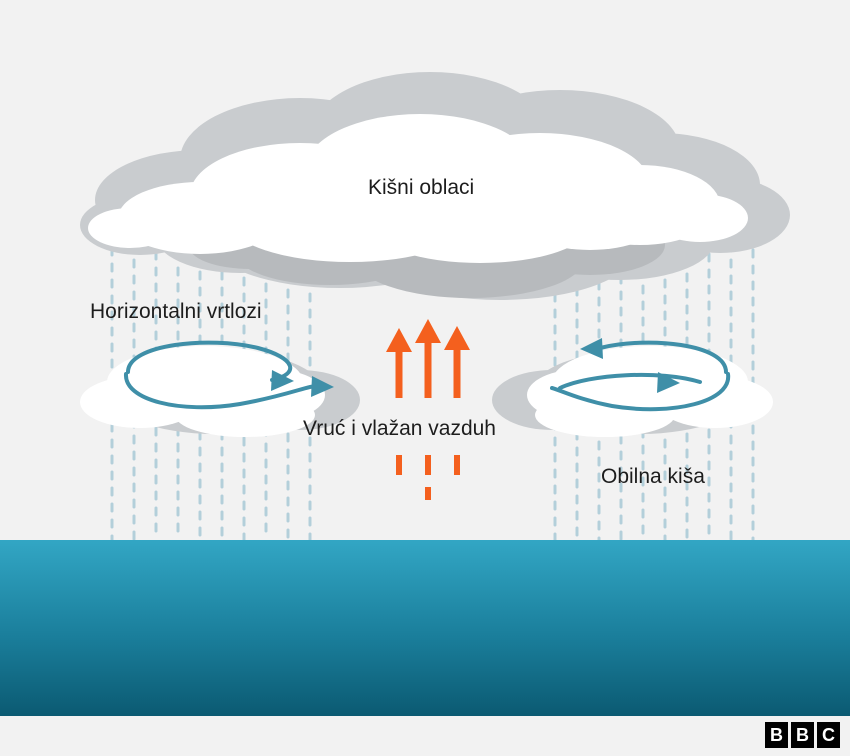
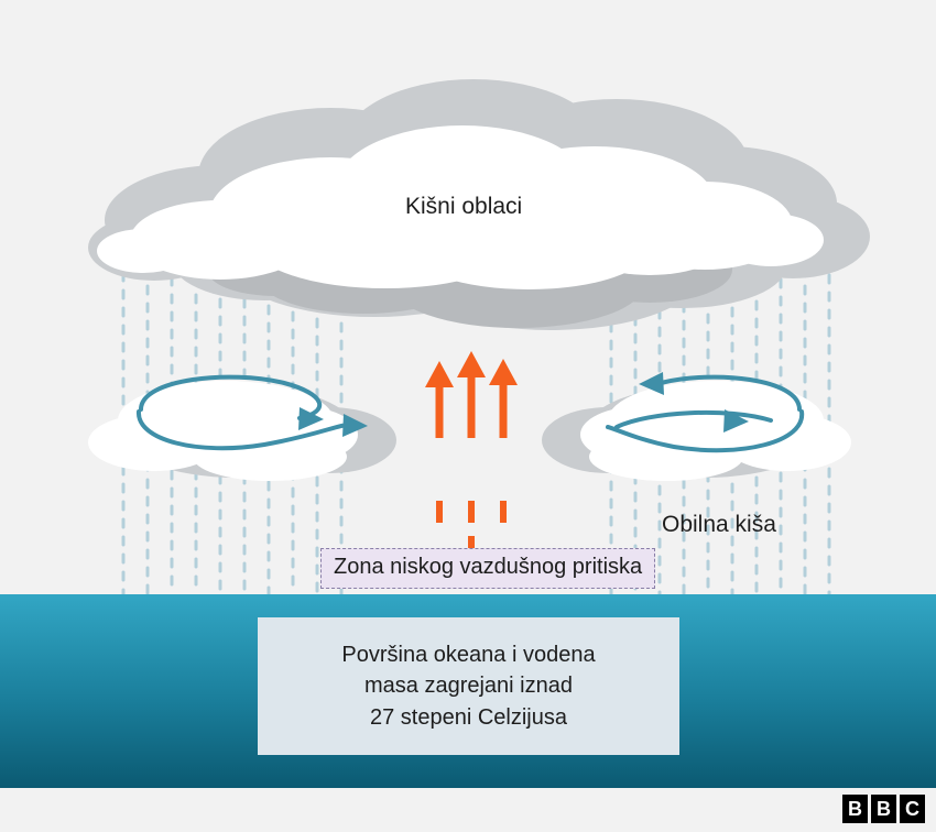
  Kišni oblaci
- Horizontalni vrtlozi
- Vruć i vlažan vazduh
  Obilna kiša
+ Zona niskog vazdušnog pritiska
+ Površina okeana i vodena
+ masa zagrejani iznad
+ 27 stepeni Celzijusa
  B
  B
  C
